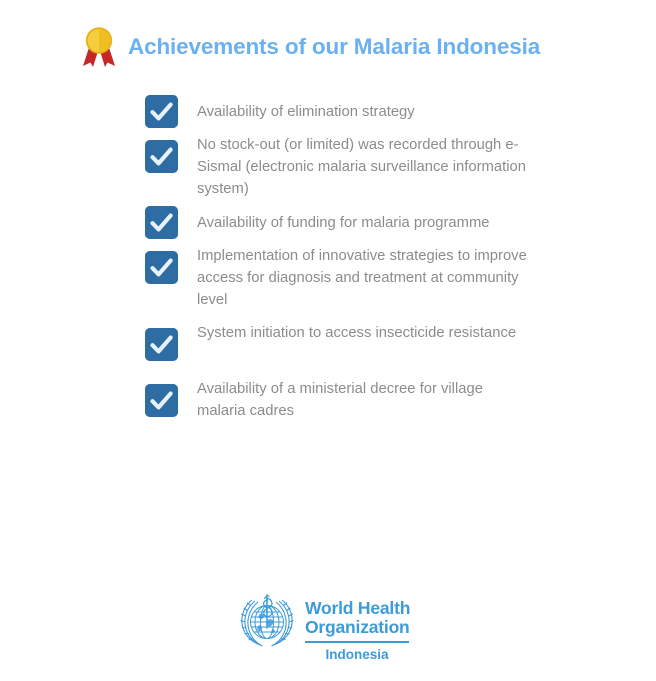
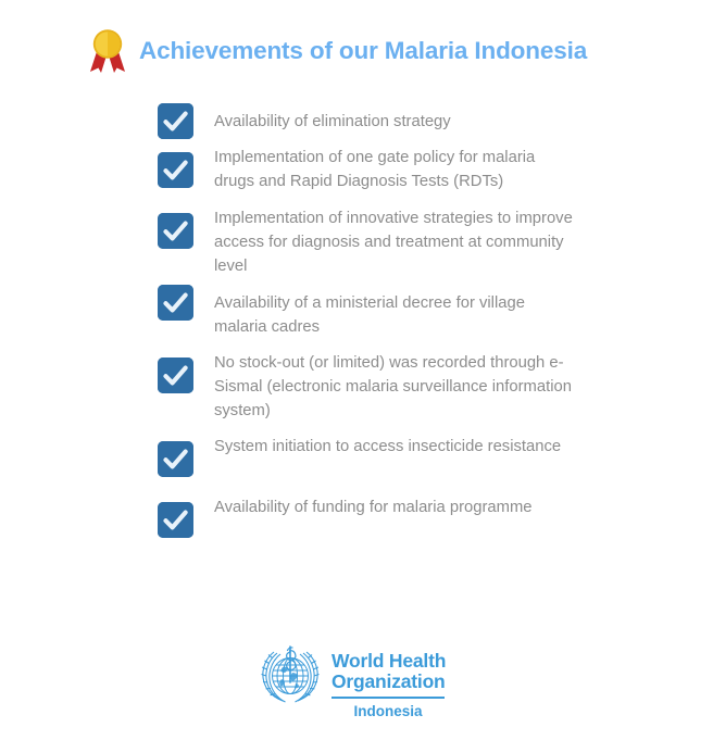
  Achievements of our Malaria Indonesia
  Availability of elimination strategy
+ Implementation of one gate policy for malaria drugs and Rapid Diagnosis Tests (RDTs)
- No stock-out (or limited) was recorded through e-Sismal (electronic malaria surveillance information system)
+ Implementation of innovative strategies to improve access for diagnosis and treatment at community level
- Availability of funding for malaria programme
+ Availability of a ministerial decree for village malaria cadres
- Implementation of innovative strategies to improve access for diagnosis and treatment at community level
+ No stock-out (or limited) was recorded through e-Sismal (electronic malaria surveillance information system)
  System initiation to access insecticide resistance
- Availability of a ministerial decree for village malaria cadres
+ Availability of funding for malaria programme
  World Health
  Organization
  Indonesia
